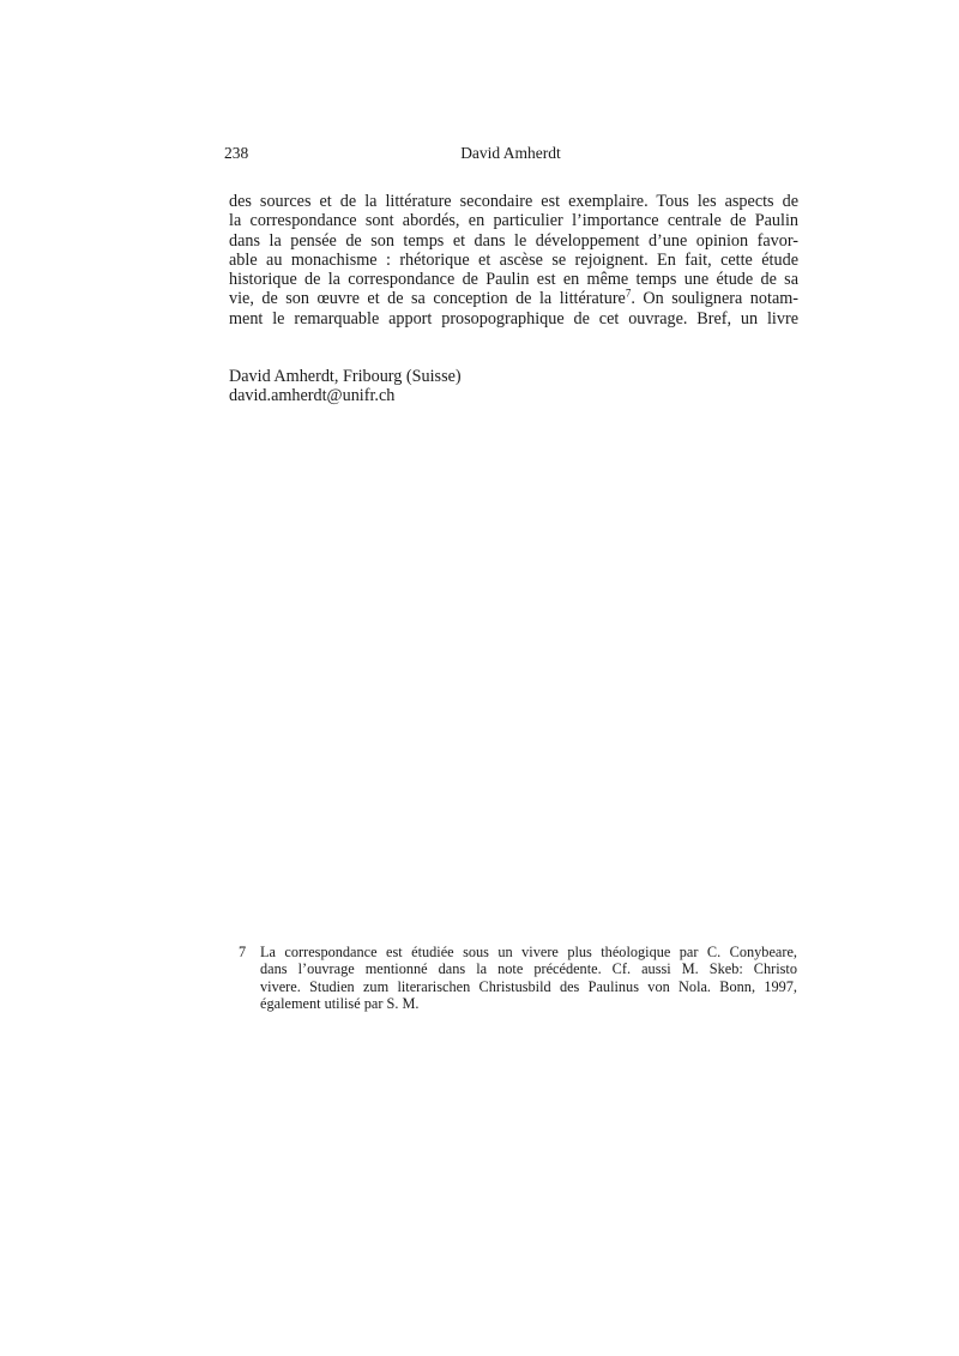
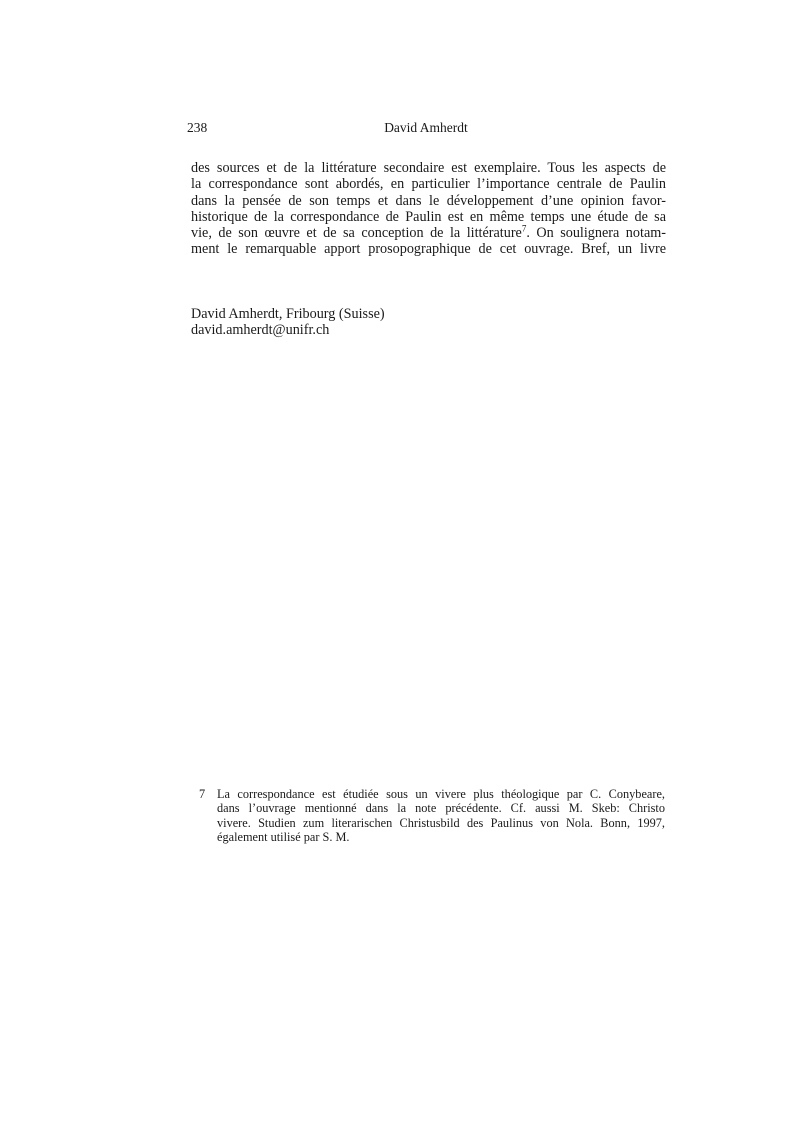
  238
  David Amherdt
  des sources et de la littérature secondaire est exemplaire. Tous les aspects de
  la correspondance sont abordés, en particulier l’importance centrale de Paulin
  dans la pensée de son temps et dans le développement d’une opinion favor-
- able au monachisme : rhétorique et ascèse se rejoignent. En fait, cette étude
  historique de la correspondance de Paulin est en même temps une étude de sa
  vie, de son œuvre et de sa conception de la littérature7. On soulignera notam-
  ment le remarquable apport prosopographique de cet ouvrage. Bref, un livre
  David Amherdt, Fribourg (Suisse)
  david.amherdt@unifr.ch
  7
  La correspondance est étudiée sous un vivere plus théologique par C. Conybeare,
  dans l’ouvrage mentionné dans la note précédente. Cf. aussi M. Skeb: Christo
  vivere. Studien zum literarischen Christusbild des Paulinus von Nola. Bonn, 1997,
  également utilisé par S. M.
